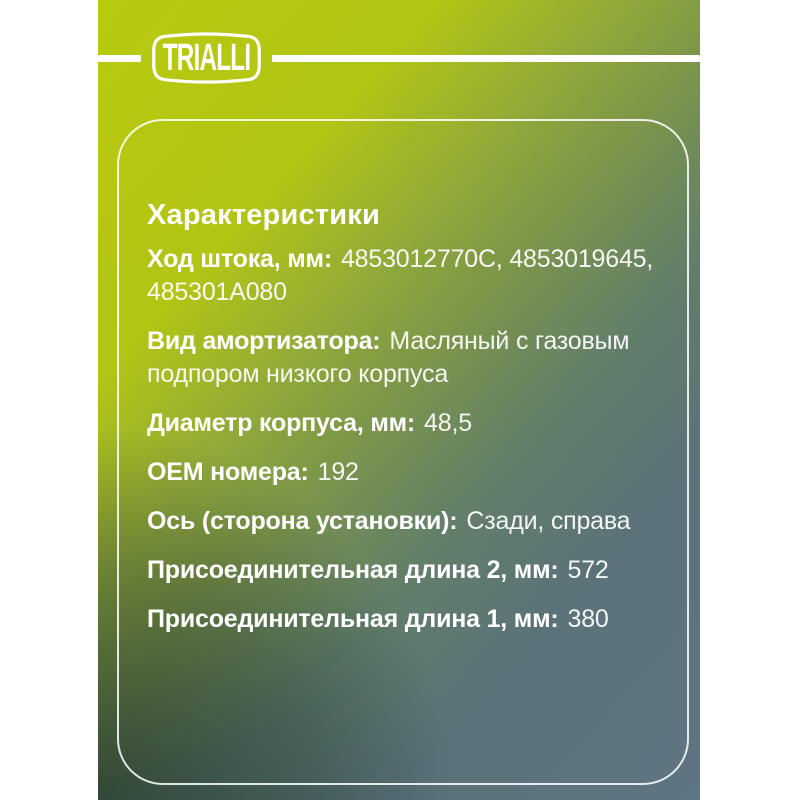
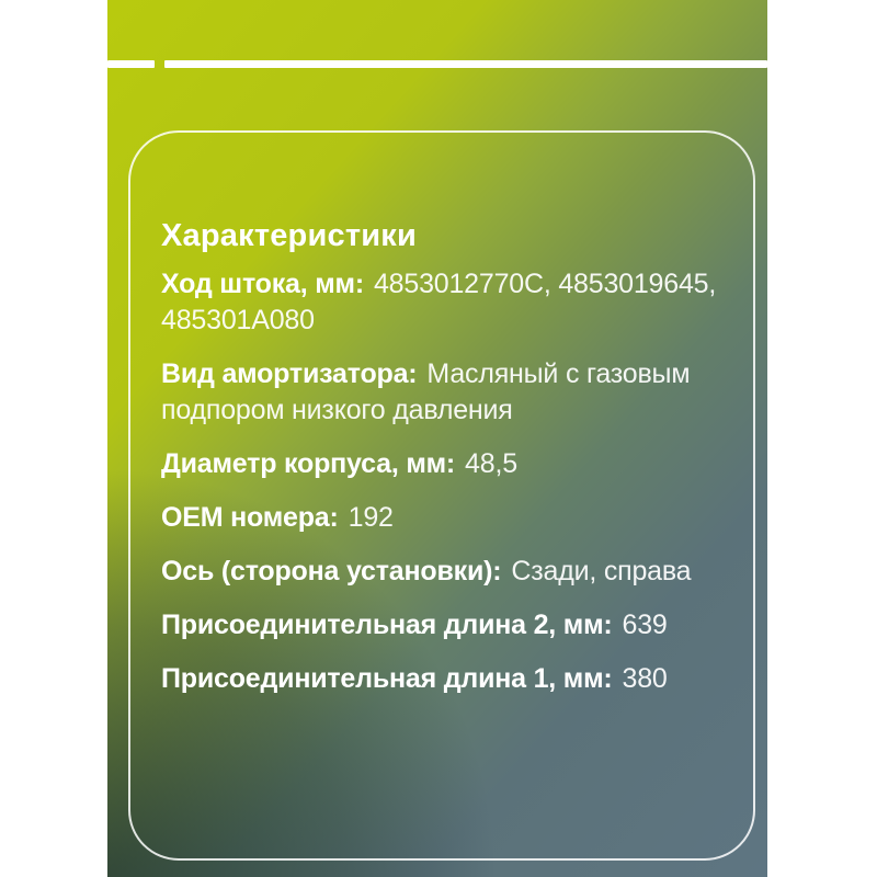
- TRIALLI
  Характеристики
  Ход штока, мм: 4853012770C, 4853019645, 485301A080
- Вид амортизатора: Масляный с газовым подпором низкого корпуса
+ Вид амортизатора: Масляный с газовым подпором низкого давления
  Диаметр корпуса, мм: 48,5
  OEM номера: 192
  Ось (сторона установки): Сзади, справа
- Присоединительная длина 2, мм: 572
+ Присоединительная длина 2, мм: 639
  Присоединительная длина 1, мм: 380
